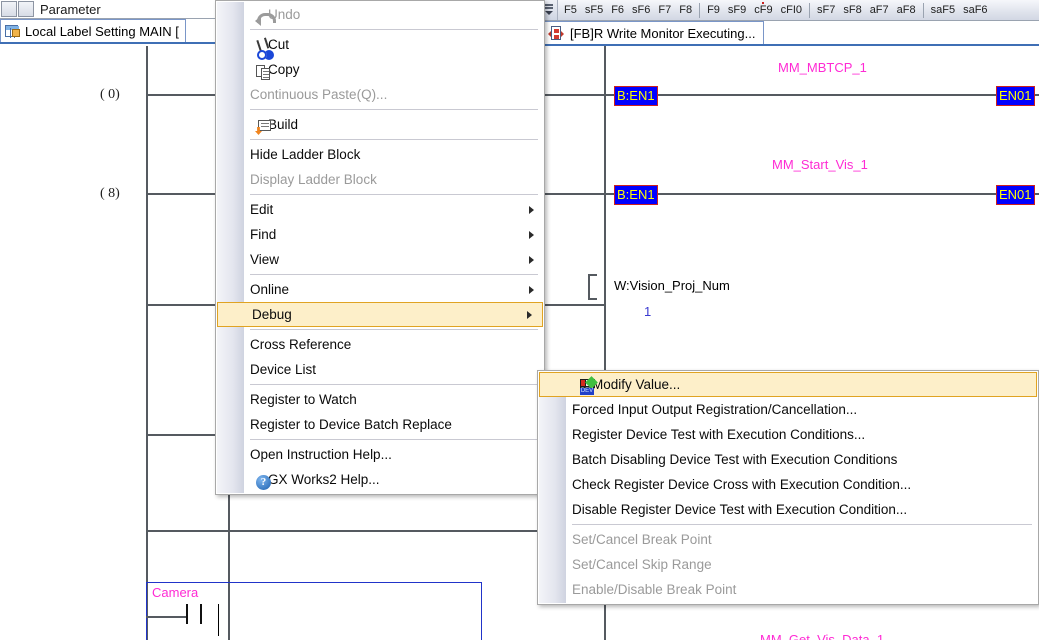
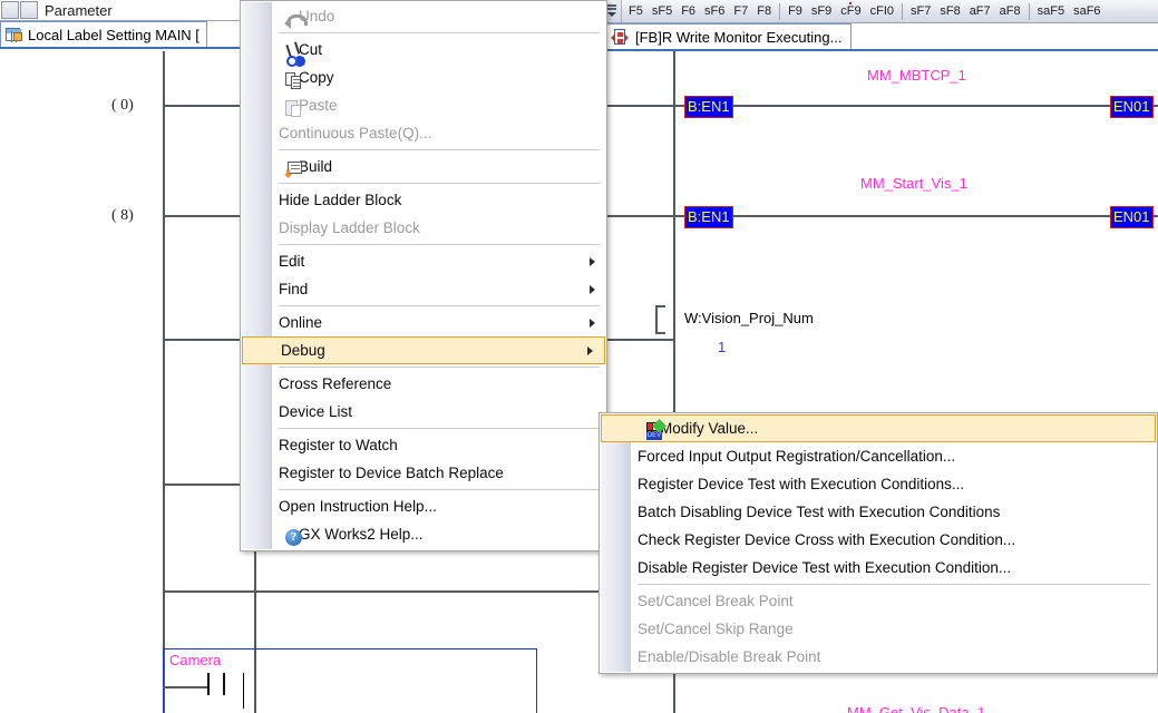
  Parameter
  Local Label Setting MAIN [
  F5
  sF5
  F6
  sF6
  F7
  F8
  F9
  sF9
  cF9
  cFI0
  sF7
  sF8
  aF7
  aF8
  saF5
  saF6
  [FB]R Write Monitor Executing...
  ( 0)
  ( 8)
  MM_MBTCP_1
  B:EN1
  EN01
  MM_Start_Vis_1
  B:EN1
  EN01
  W:Vision_Proj_Num
  1
  Camera
  Undo
  Copy
+ Paste
  Continuous Paste(Q)...
  Build
  Hide Ladder Block
  Display Ladder Block
  Edit
  Find
- View
  Online
  Debug
  Cross Reference
  Device List
  Register to Watch
  Register to Device Batch Replace
  Open Instruction Help...
  ?
  GX Works2 Help...
  Modify Value...
  Forced Input Output Registration/Cancellation...
  Register Device Test with Execution Conditions...
  Batch Disabling Device Test with Execution Conditions
  Check Register Device Cross with Execution Condition...
  Disable Register Device Test with Execution Condition...
  Set/Cancel Break Point
  Set/Cancel Skip Range
  Enable/Disable Break Point
